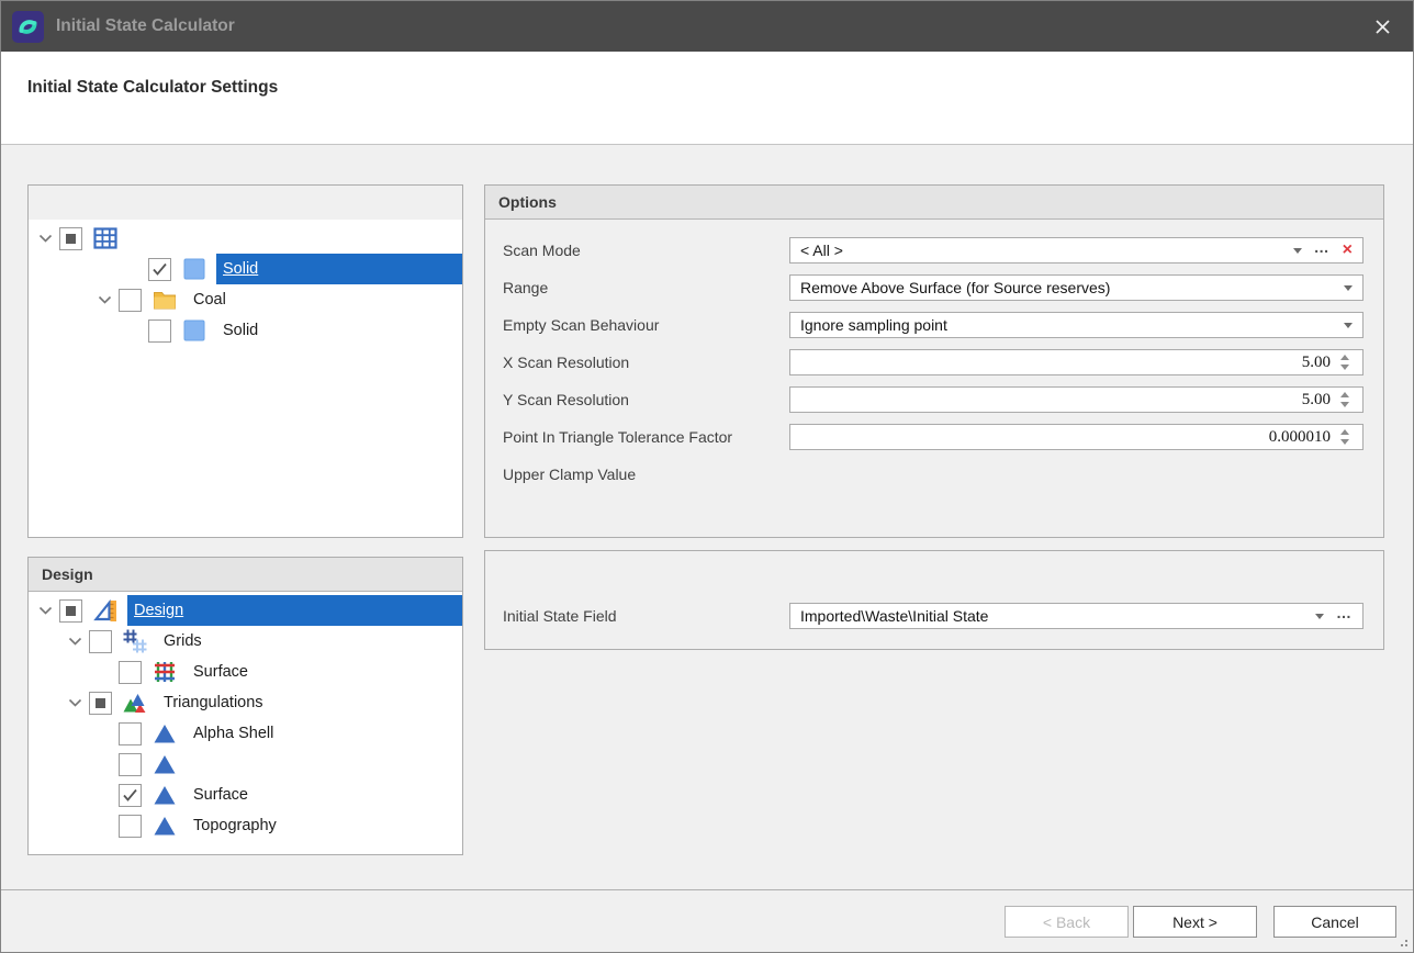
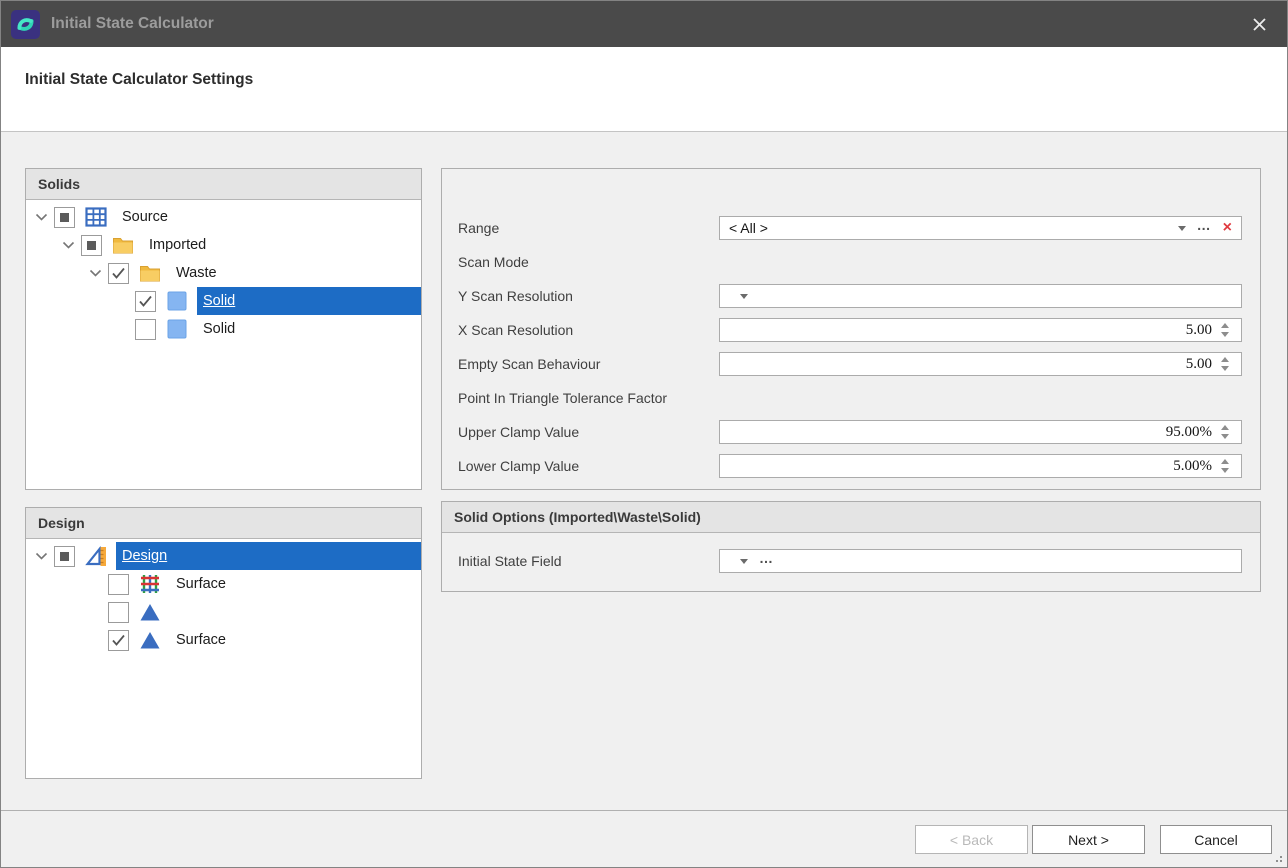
  Initial State Calculator
  Initial State Calculator Settings
+ Solids
+ Source
+ Imported
+ Waste
  Solid
- Coal
  Solid
  Design
  Design
- Grids
  Surface
- Triangulations
- Alpha Shell
  Surface
- Topography
- Options
- Scan Mode
+ Range
  < All >
  …
  ×
- Range
+ Scan Mode
- Remove Above Surface (for Source reserves)
- Empty Scan Behaviour
+ Y Scan Resolution
- Ignore sampling point
  X Scan Resolution
  5.00
- Y Scan Resolution
+ Empty Scan Behaviour
  5.00
  Point In Triangle Tolerance Factor
- 0.000010
  Upper Clamp Value
+ 95.00%
+ Lower Clamp Value
+ 5.00%
+ Solid Options (Imported\Waste\Solid)
  Initial State Field
- Imported\Waste\Initial State
  …
  < Back
  Next >
  Cancel
